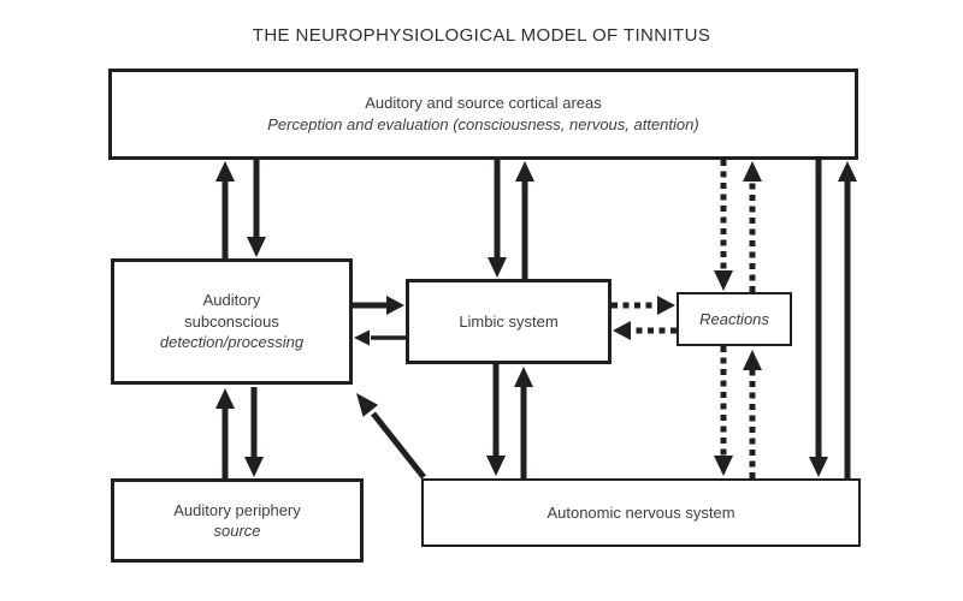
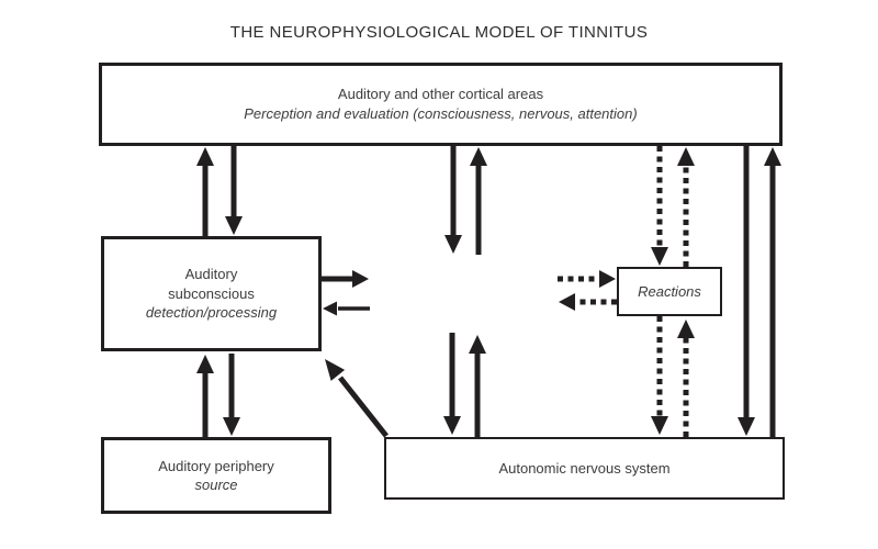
  THE NEUROPHYSIOLOGICAL MODEL OF TINNITUS
- Auditory and source cortical areas
+ Auditory and other cortical areas
  Perception and evaluation (consciousness, nervous, attention)
  Auditory
  subconscious
  detection/processing
- Limbic system
  Reactions
  Auditory periphery
  source
  Autonomic nervous system
